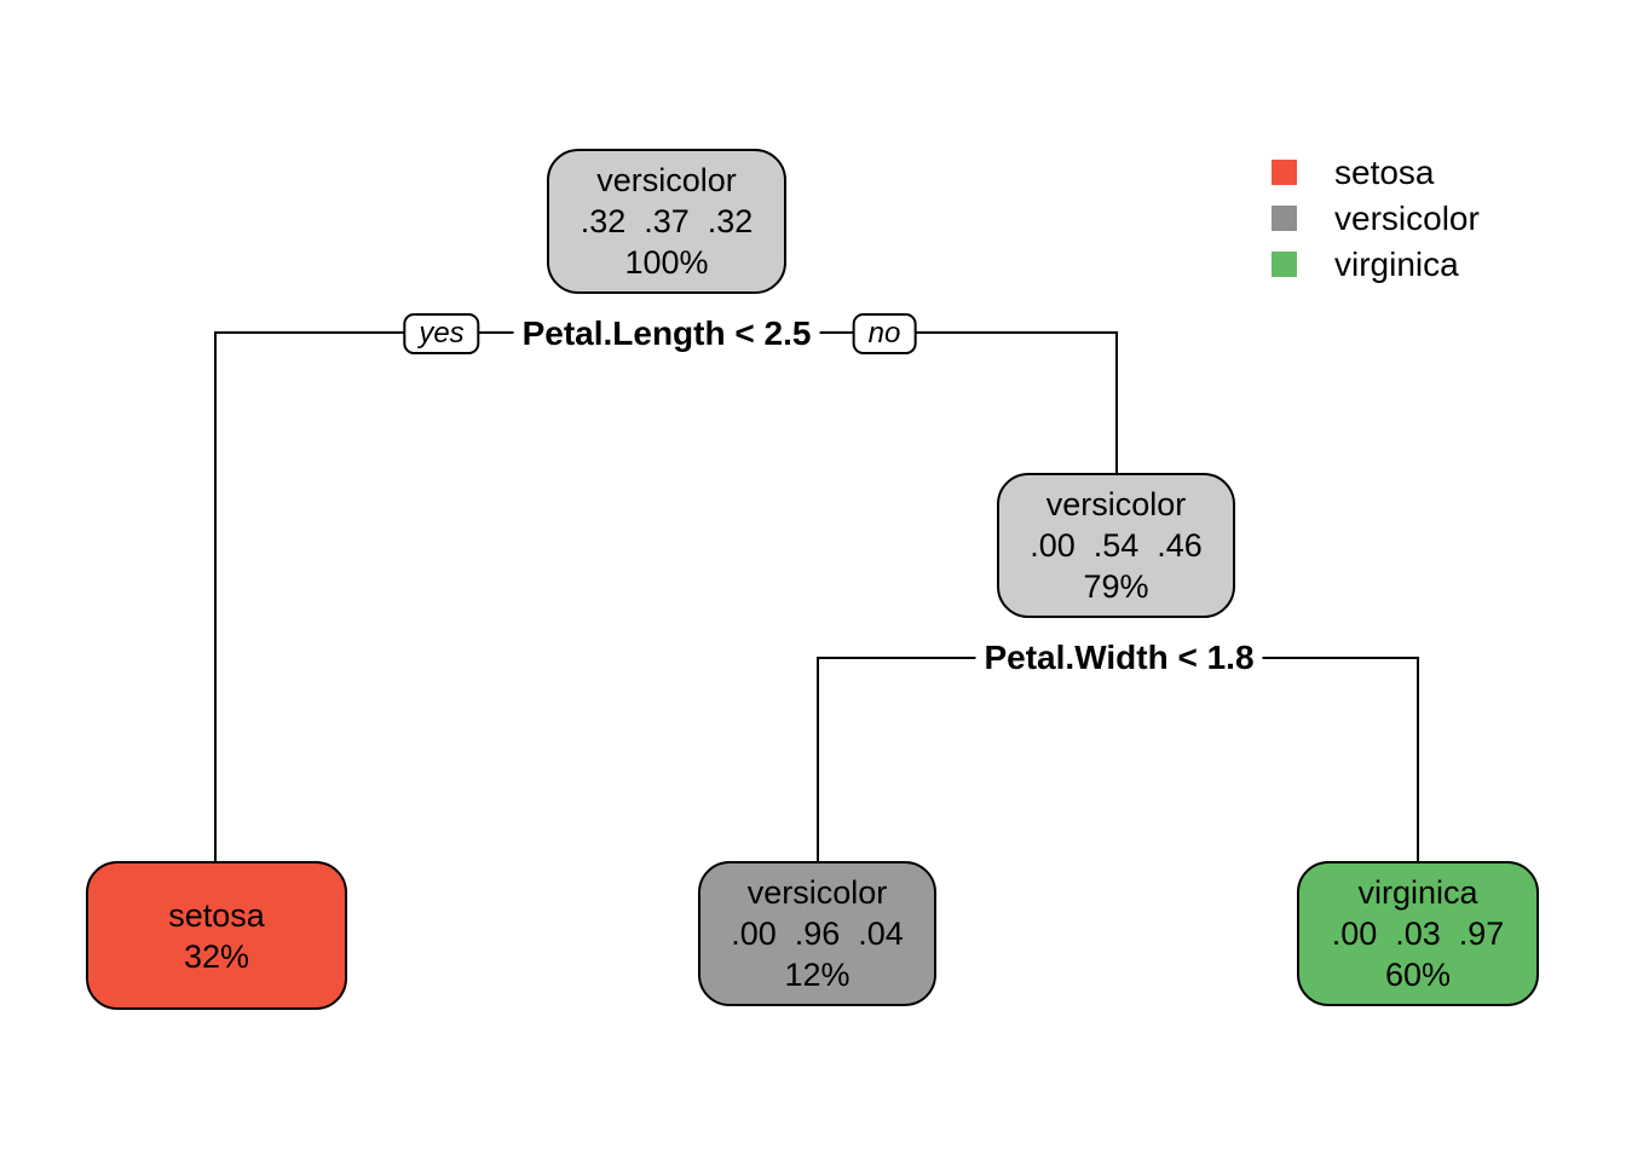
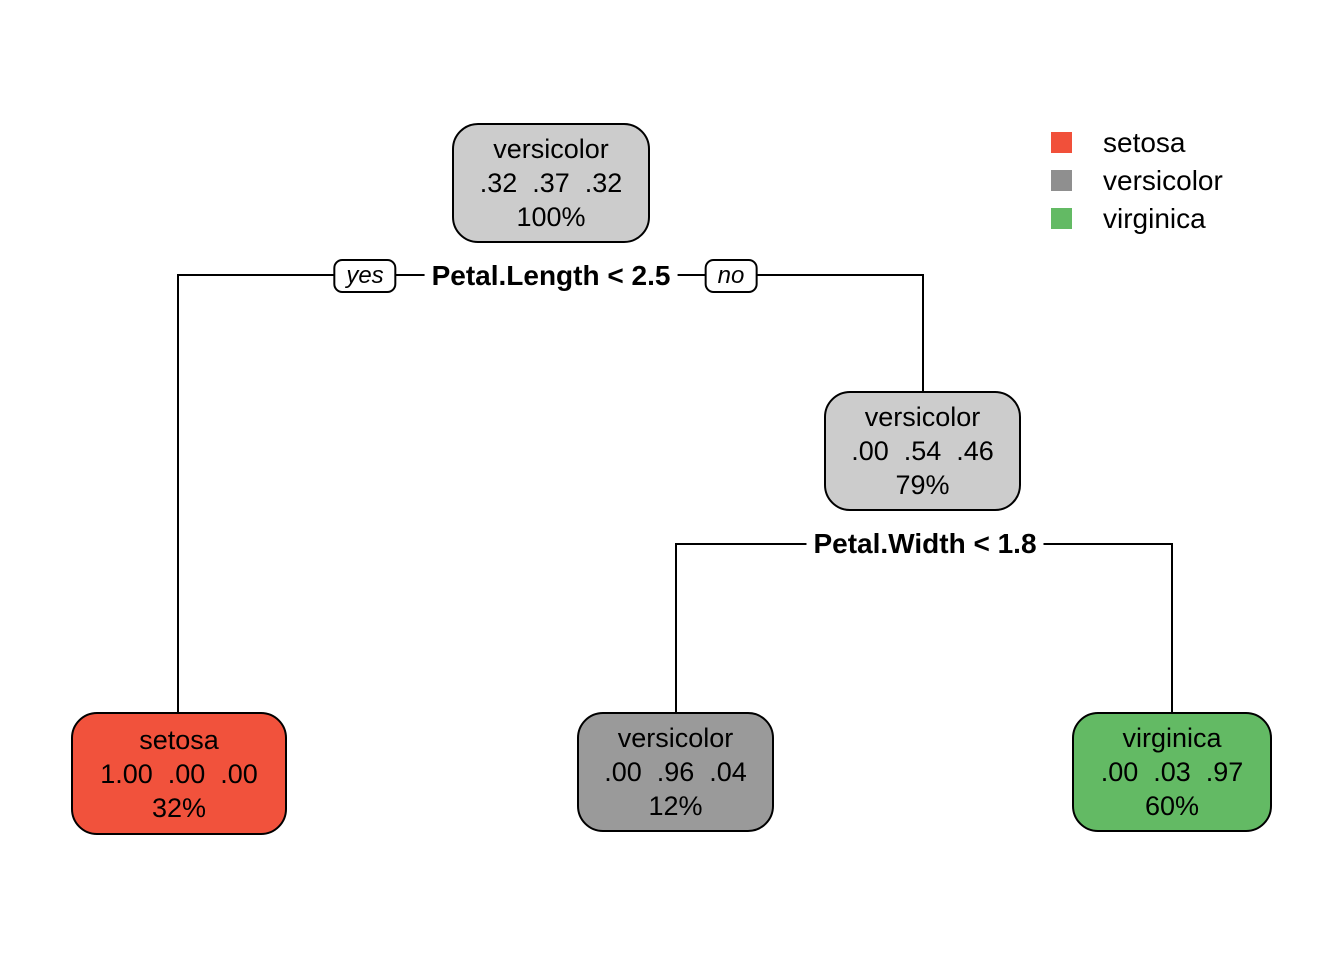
  yes
  Petal.Length < 2.5
  no
  Petal.Width < 1.8
  versicolor
  .32 .37 .32
  100%
  versicolor
  .00 .54 .46
  79%
  setosa
+ 1.00 .00 .00
  32%
  versicolor
  .00 .96 .04
  12%
  virginica
  .00 .03 .97
  60%
  setosa
  versicolor
  virginica
